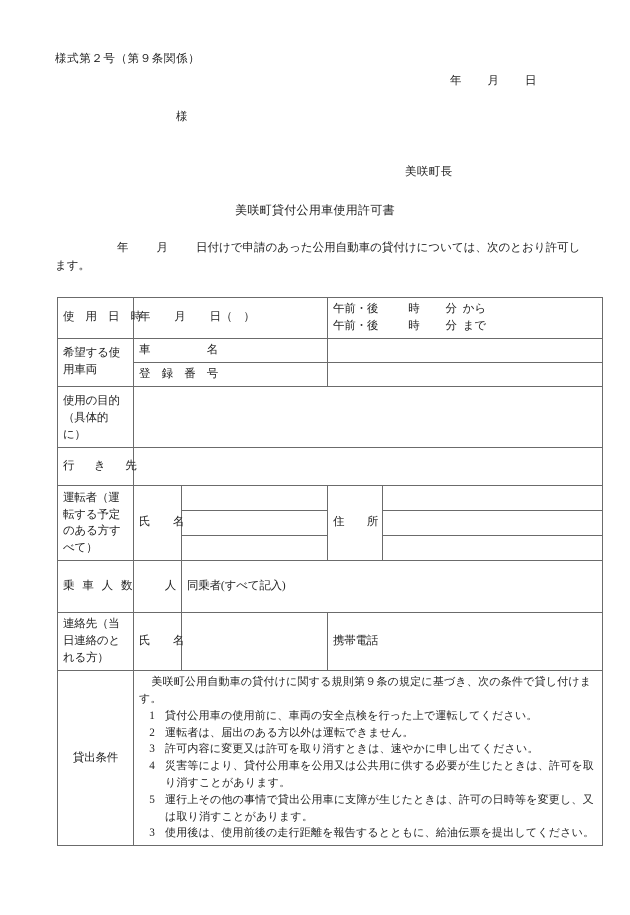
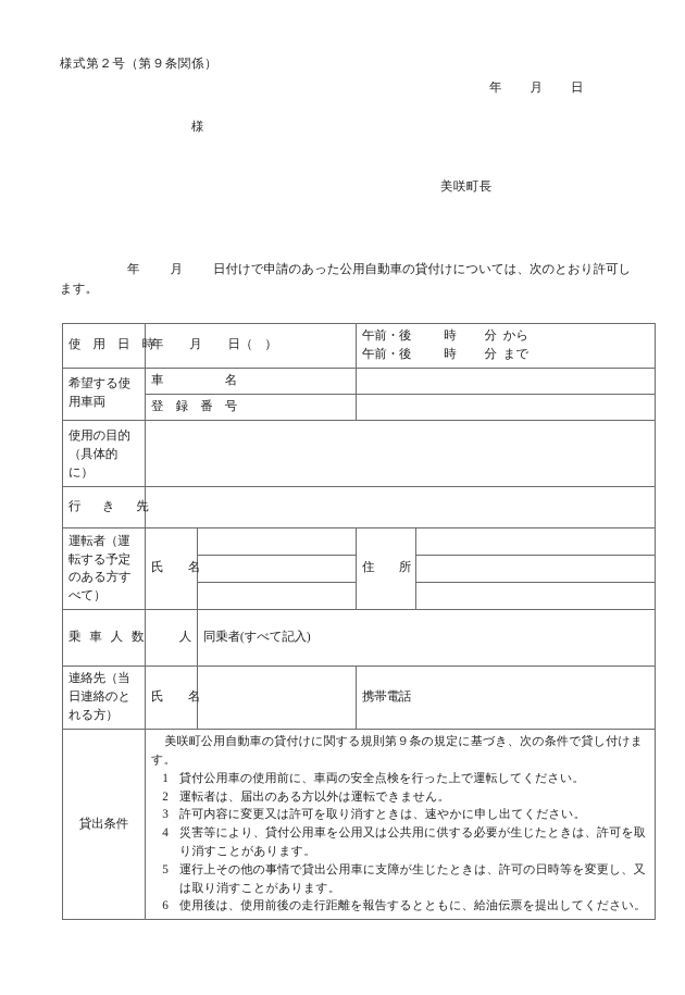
  様式第２号（第９条関係）
  年 月 日
  様
  美咲町長
- 美咲町貸付公用車使用許可書
  年 月 日付けで申請のあった公用自動車の貸付けについては、次のとおり許可します。
  使 用 日 時	年 月 日（ ）	午前・後 時 分 から 午前・後 時 分 まで
  希望する使用車両	車 名
  登 録 番 号
  使用の目的（具体的に）
  行 き 先
  運転者（運転する予定のある方すべて）	氏 名		住 所
  乗 車 人 数	人	同乗者(すべて記入)
  連絡先（当日連絡のとれる方）	氏 名		携帯電話
- 貸出条件	美咲町公用自動車の貸付けに関する規則第９条の規定に基づき、次の条件で貸し付けます。 1 貸付公用車の使用前に、車両の安全点検を行った上で運転してください。 2 運転者は、届出のある方以外は運転できません。 3 許可内容に変更又は許可を取り消すときは、速やかに申し出てください。 4 災害等により、貸付公用車を公用又は公共用に供する必要が生じたときは、許可を取り消すことがあります。 5 運行上その他の事情で貸出公用車に支障が生じたときは、許可の日時等を変更し、又は取り消すことがあります。 3 使用後は、使用前後の走行距離を報告するとともに、給油伝票を提出してください。
+ 貸出条件	美咲町公用自動車の貸付けに関する規則第９条の規定に基づき、次の条件で貸し付けます。 1 貸付公用車の使用前に、車両の安全点検を行った上で運転してください。 2 運転者は、届出のある方以外は運転できません。 3 許可内容に変更又は許可を取り消すときは、速やかに申し出てください。 4 災害等により、貸付公用車を公用又は公共用に供する必要が生じたときは、許可を取り消すことがあります。 5 運行上その他の事情で貸出公用車に支障が生じたときは、許可の日時等を変更し、又は取り消すことがあります。 6 使用後は、使用前後の走行距離を報告するとともに、給油伝票を提出してください。
